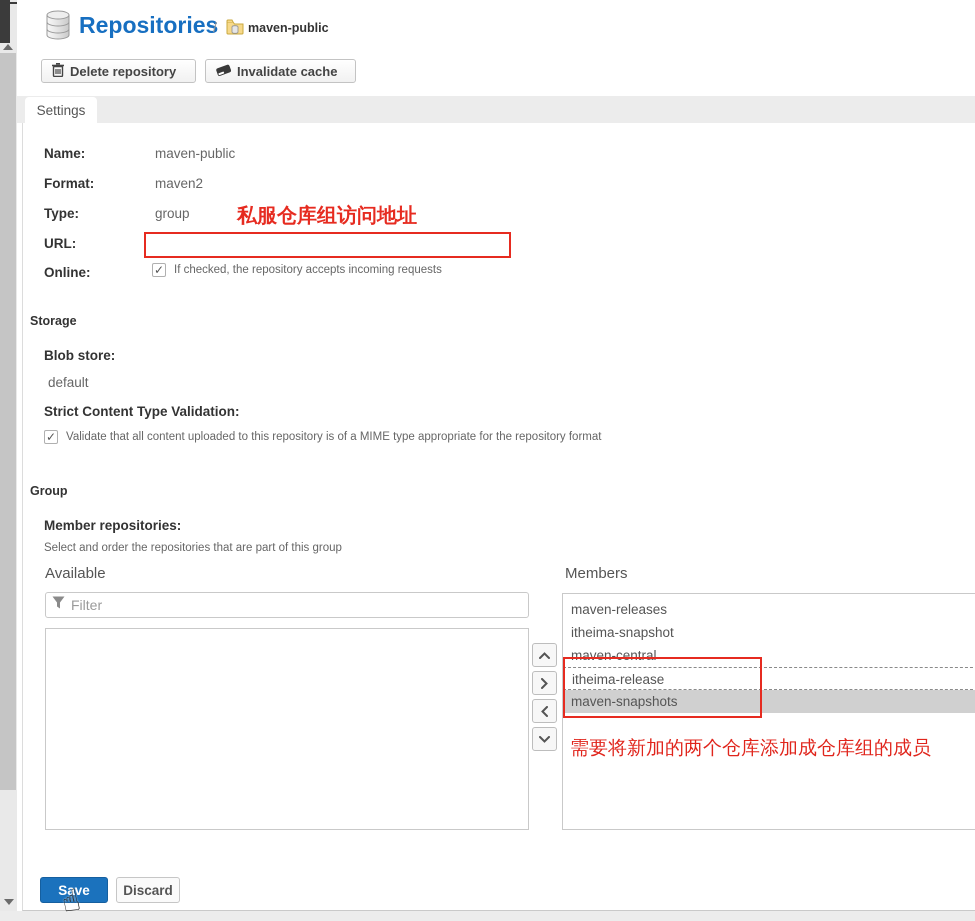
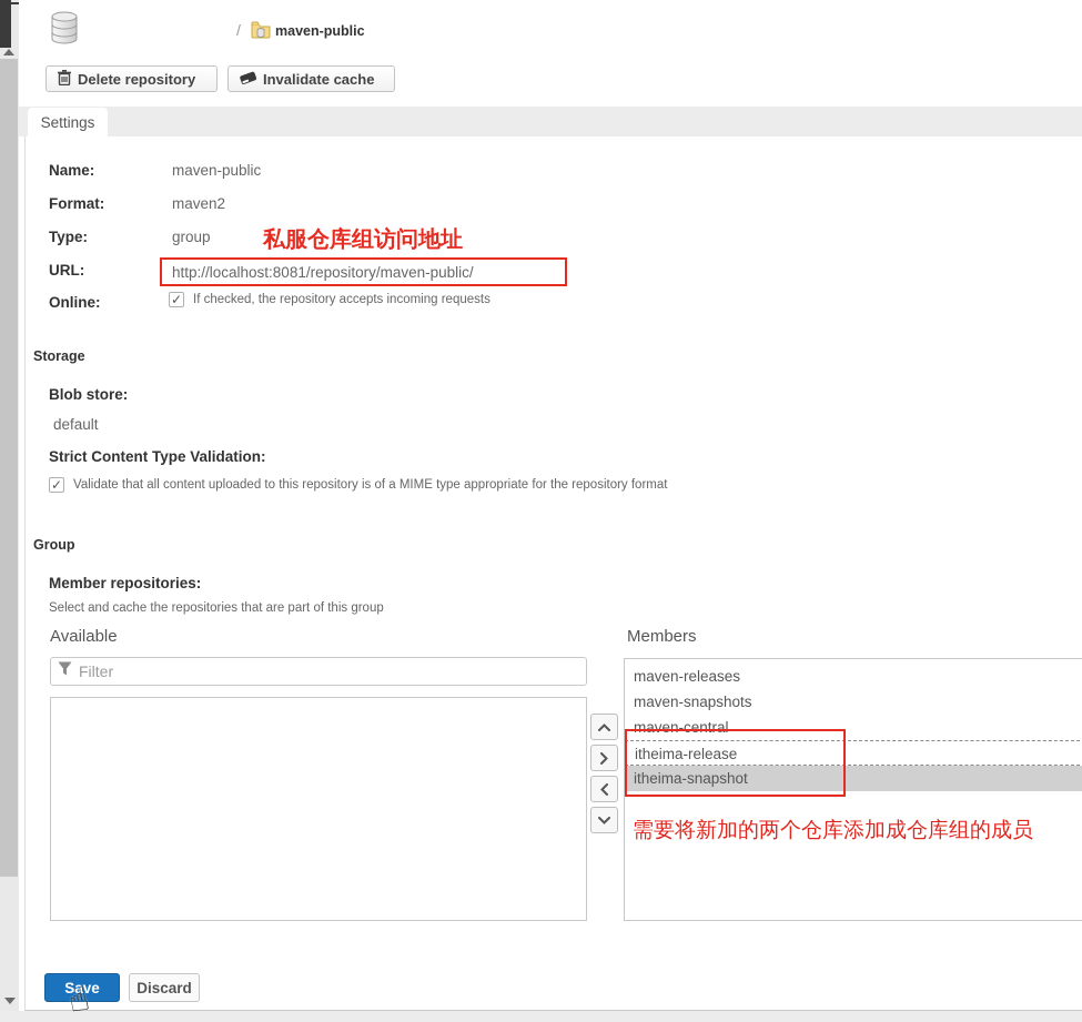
- Repositories
  /
  maven-public
  Delete repository
  Invalidate cache
  Settings
  Name:
  maven-public
  Format:
  maven2
  Type:
  group
  URL:
+ http://localhost:8081/repository/maven-public/
  Online:
  ✓
  If checked, the repository accepts incoming requests
  私服仓库组访问地址
  Storage
  Blob store:
  default
  Strict Content Type Validation:
  ✓
  Validate that all content uploaded to this repository is of a MIME type appropriate for the repository format
  Group
  Member repositories:
- Select and order the repositories that are part of this group
+ Select and cache the repositories that are part of this group
  Available
  Members
  Filter
  maven-releases
- itheima-snapshot
+ maven-snapshots
  maven-central
  itheima-release
- maven-snapshots
+ itheima-snapshot
  需要将新加的两个仓库添加成仓库组的成员
  Save
  Discard
